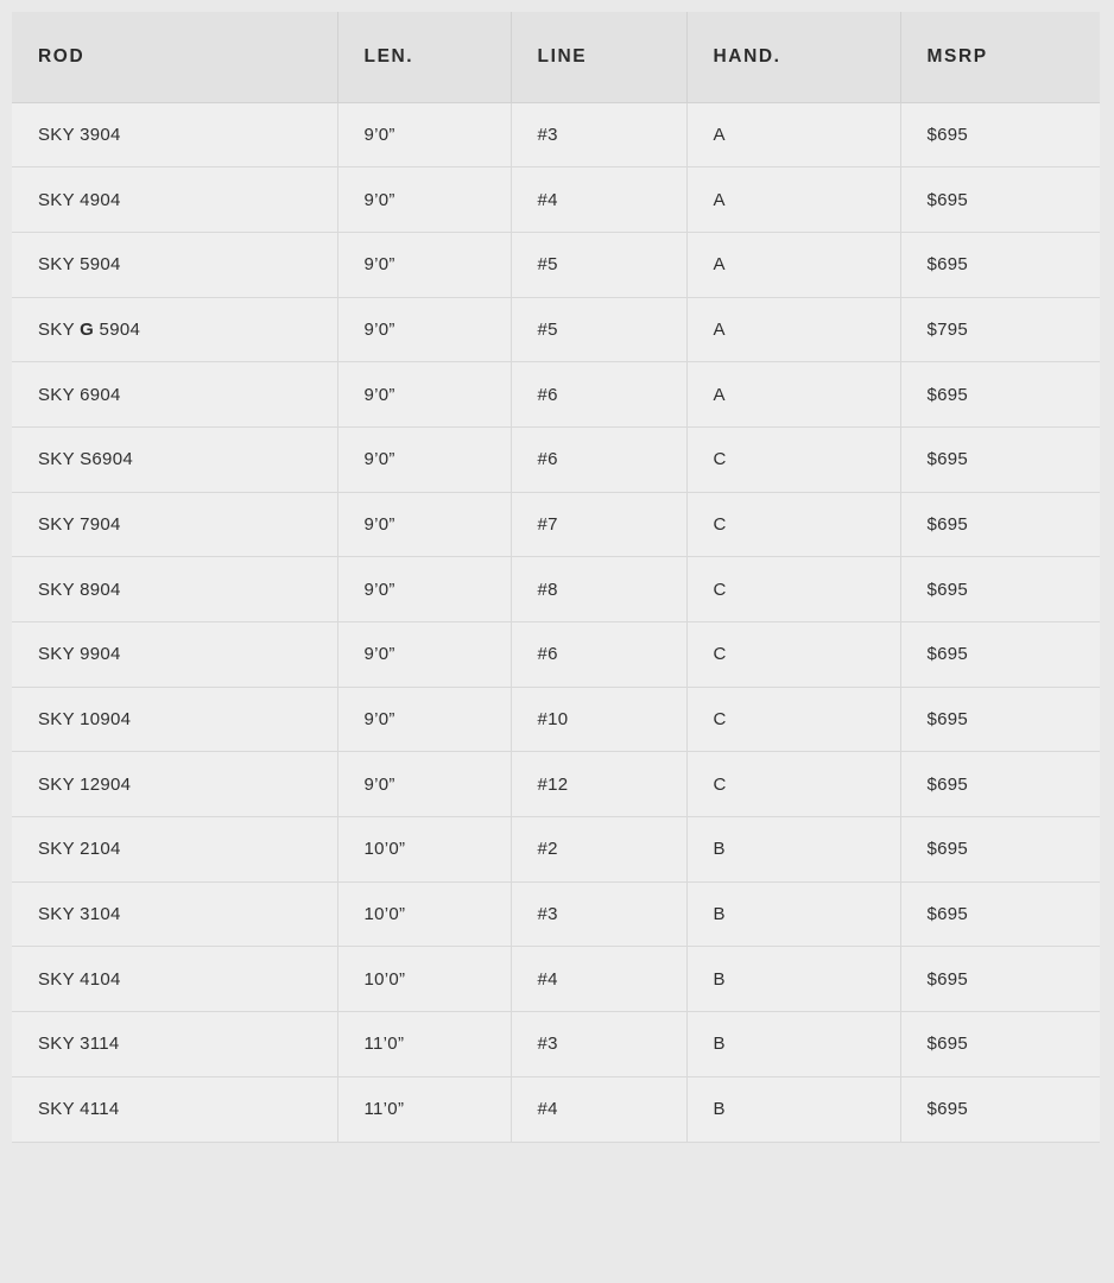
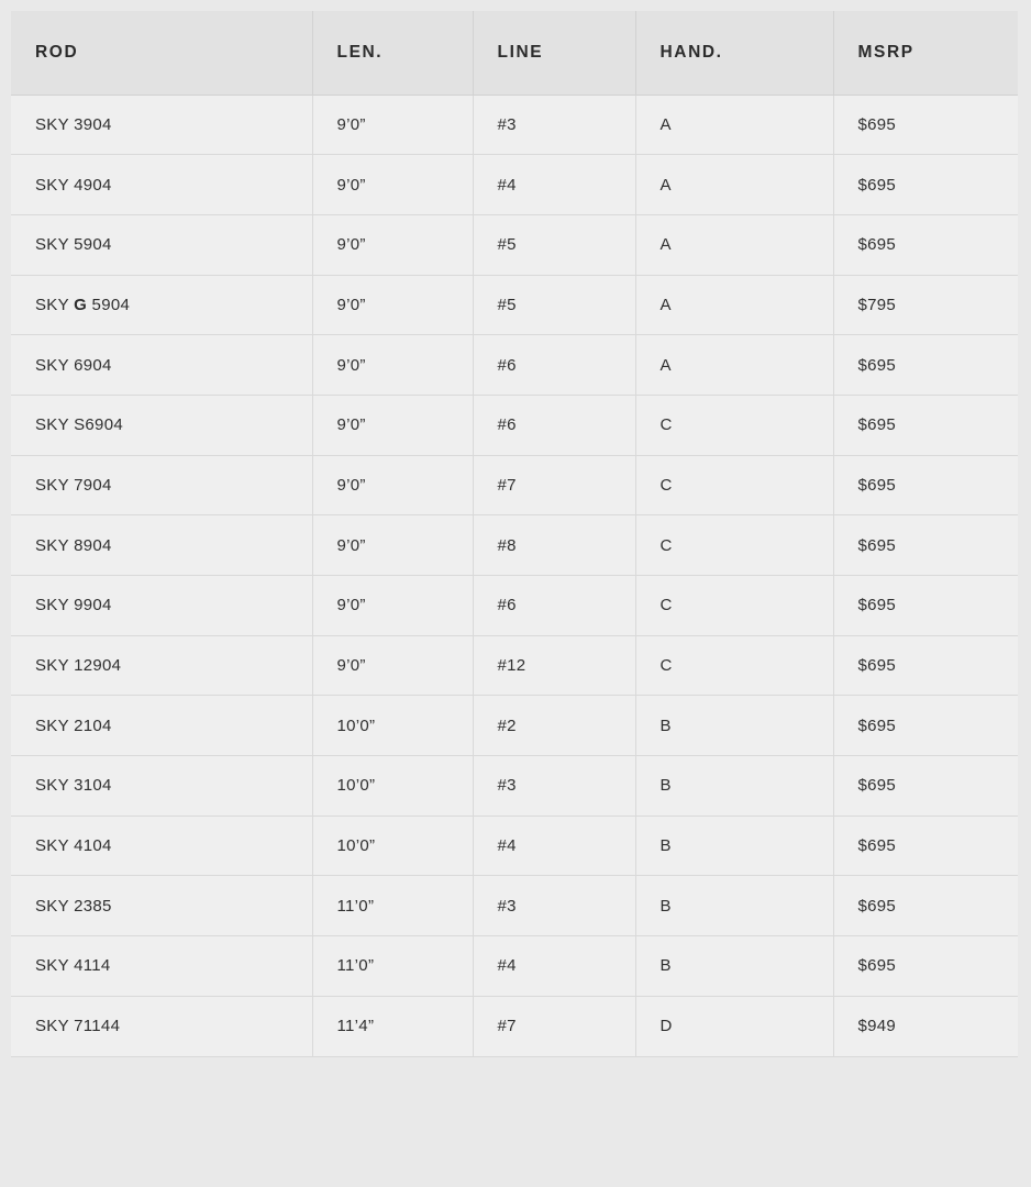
  ROD	LEN.	LINE	HAND.	MSRP
  SKY 3904	9’0”	#3	A	$695
  SKY 4904	9’0”	#4	A	$695
  SKY 5904	9’0”	#5	A	$695
  SKY G 5904	9’0”	#5	A	$795
  SKY 6904	9’0”	#6	A	$695
  SKY S6904	9’0”	#6	C	$695
  SKY 7904	9’0”	#7	C	$695
  SKY 8904	9’0”	#8	C	$695
  SKY 9904	9’0”	#6	C	$695
- SKY 10904	9’0”	#10	C	$695
  SKY 12904	9’0”	#12	C	$695
  SKY 2104	10’0”	#2	B	$695
  SKY 3104	10’0”	#3	B	$695
  SKY 4104	10’0”	#4	B	$695
- SKY 3114	11’0”	#3	B	$695
+ SKY 2385	11’0”	#3	B	$695
  SKY 4114	11’0”	#4	B	$695
+ SKY 71144	11’4”	#7	D	$949
